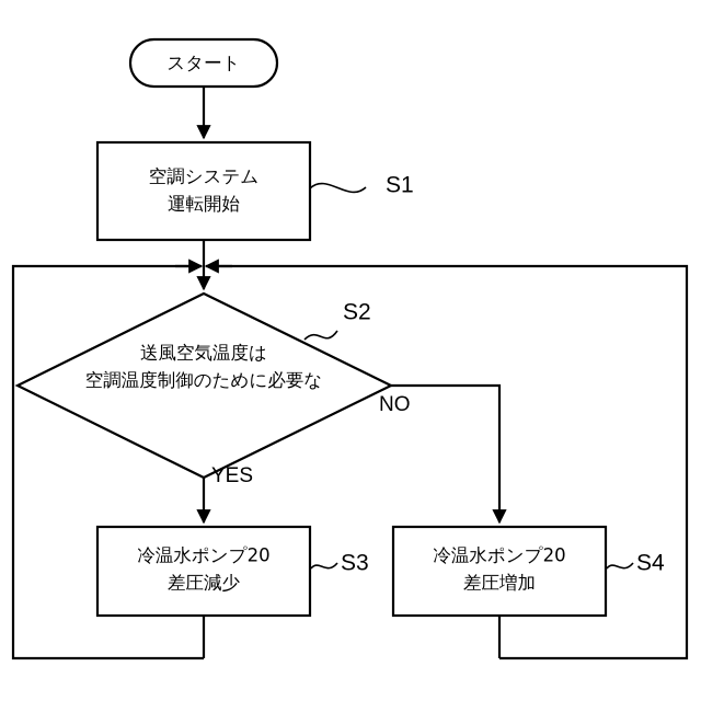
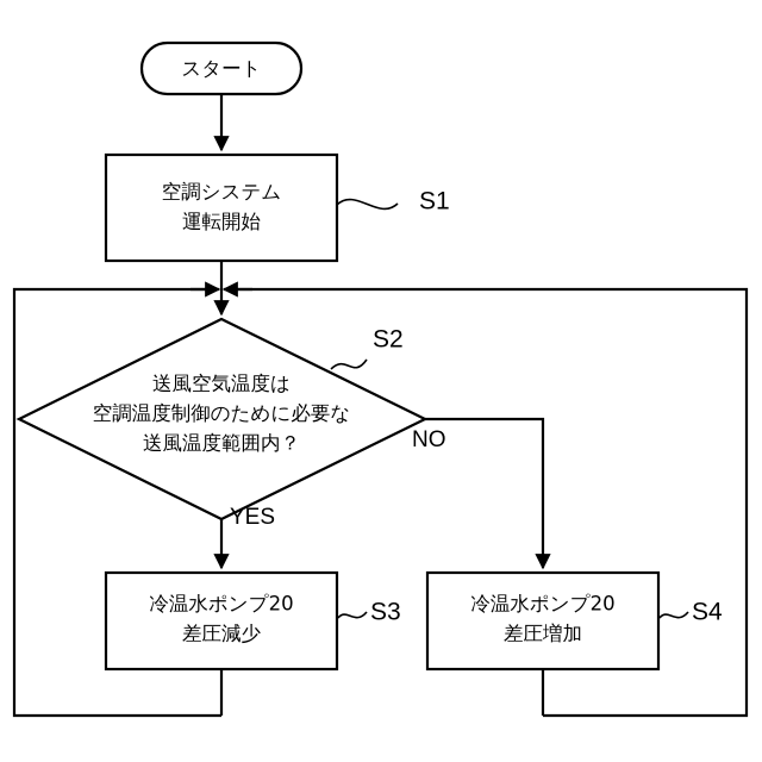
  スタート
  空調システム
  運転開始
  S1
  送風空気温度は
  空調温度制御のために必要な
+ 送風温度範囲内？
  S2
  YES
  NO
  冷温水ポンプ20
  差圧減少
  S3
  冷温水ポンプ20
  差圧増加
  S4
